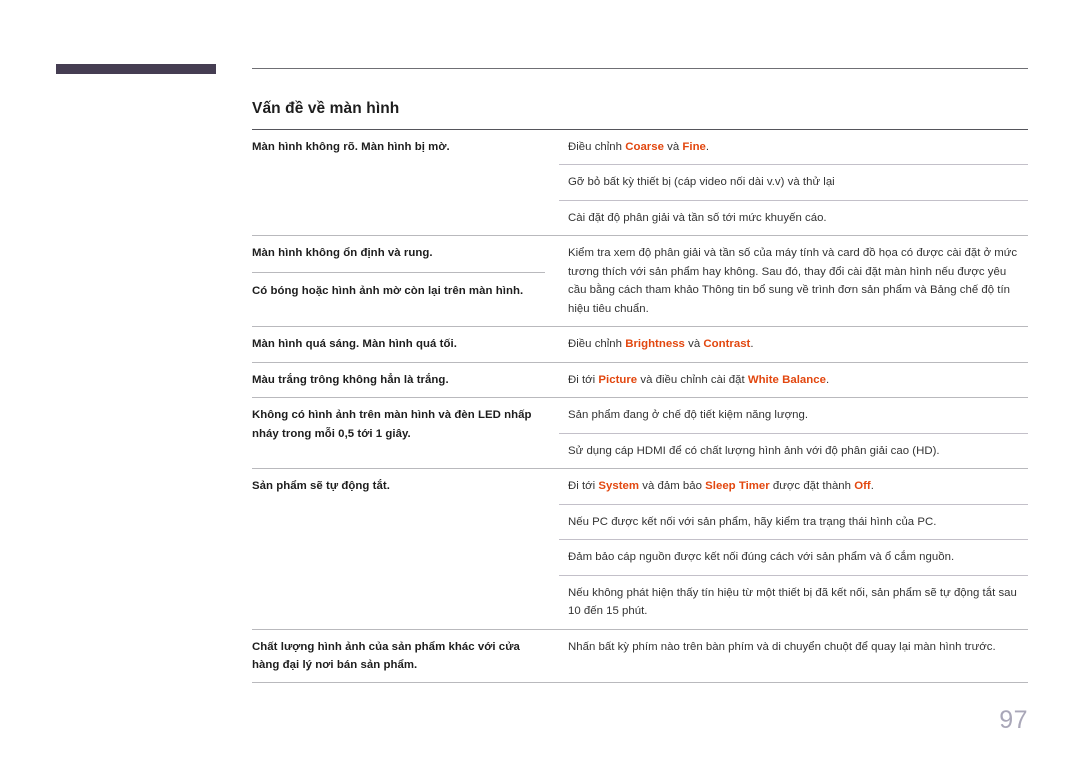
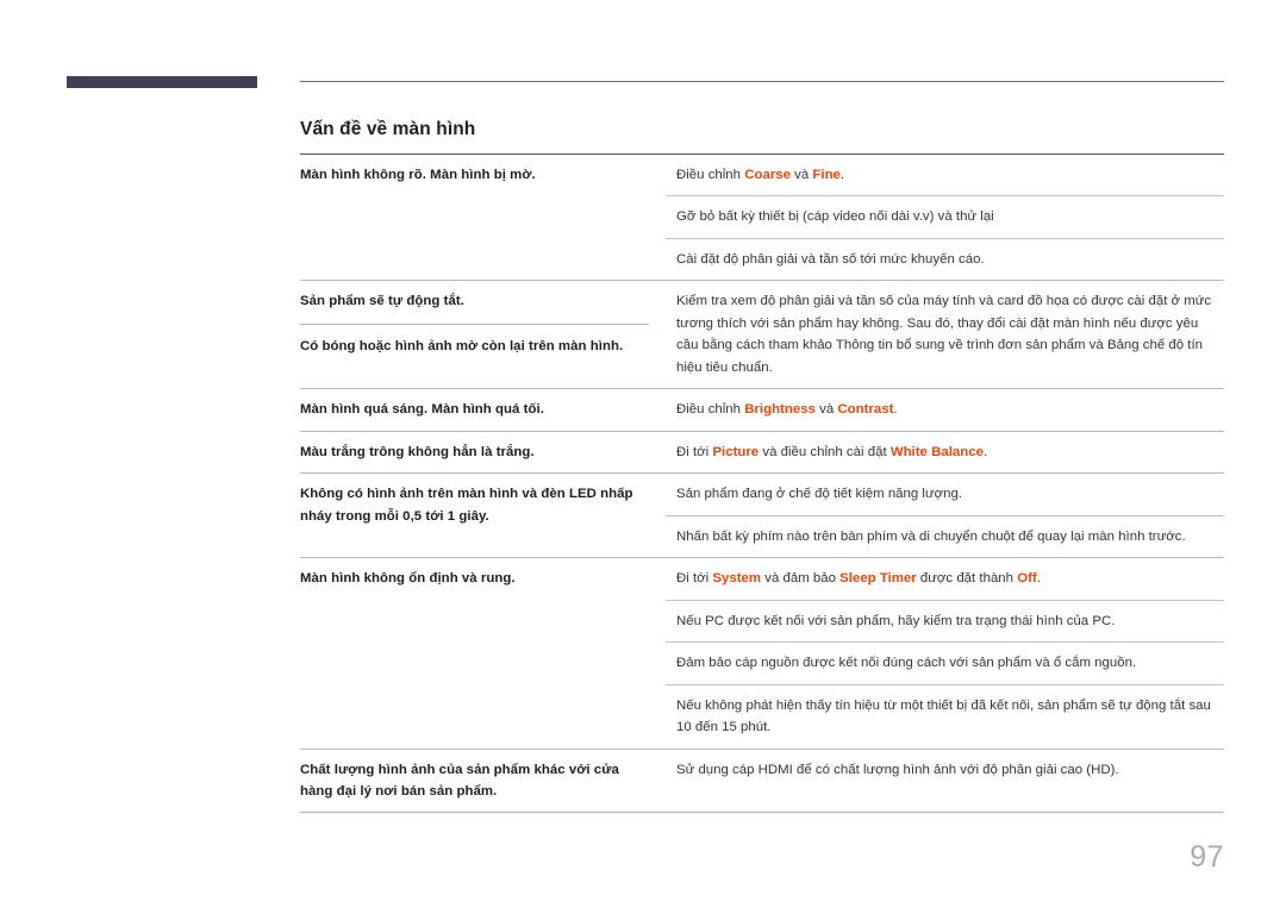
  Vấn đề về màn hình
  Màn hình không rõ. Màn hình bị mờ.	Điều chỉnh Coarse và Fine.
  Gỡ bỏ bất kỳ thiết bị (cáp video nối dài v.v) và thử lại
  Cài đặt độ phân giải và tần số tới mức khuyến cáo.
- Màn hình không ổn định và rung.Có bóng hoặc hình ảnh mờ còn lại trên màn hình.	Kiểm tra xem độ phân giải và tần số của máy tính và card đồ họa có được cài đặt ở mức tương thích với sản phẩm hay không. Sau đó, thay đổi cài đặt màn hình nếu được yêu cầu bằng cách tham khảo Thông tin bổ sung về trình đơn sản phẩm và Bảng chế độ tín hiệu tiêu chuẩn.
+ Sản phẩm sẽ tự động tắt.Có bóng hoặc hình ảnh mờ còn lại trên màn hình.	Kiểm tra xem độ phân giải và tần số của máy tính và card đồ họa có được cài đặt ở mức tương thích với sản phẩm hay không. Sau đó, thay đổi cài đặt màn hình nếu được yêu cầu bằng cách tham khảo Thông tin bổ sung về trình đơn sản phẩm và Bảng chế độ tín hiệu tiêu chuẩn.
  Màn hình quá sáng. Màn hình quá tối.	Điều chỉnh Brightness và Contrast.
  Màu trắng trông không hẳn là trắng.	Đi tới Picture và điều chỉnh cài đặt White Balance.
  Không có hình ảnh trên màn hình và đèn LED nhấp nháy trong mỗi 0,5 tới 1 giây.	Sản phẩm đang ở chế độ tiết kiệm năng lượng.
- Sử dụng cáp HDMI để có chất lượng hình ảnh với độ phân giải cao (HD).
+ Nhấn bất kỳ phím nào trên bàn phím và di chuyển chuột để quay lại màn hình trước.
- Sản phẩm sẽ tự động tắt.	Đi tới System và đảm bảo Sleep Timer được đặt thành Off.
+ Màn hình không ổn định và rung.	Đi tới System và đảm bảo Sleep Timer được đặt thành Off.
  Nếu PC được kết nối với sản phẩm, hãy kiểm tra trạng thái hình của PC.
  Đảm bảo cáp nguồn được kết nối đúng cách với sản phẩm và ổ cắm nguồn.
  Nếu không phát hiện thấy tín hiệu từ một thiết bị đã kết nối, sản phẩm sẽ tự động tắt sau 10 đến 15 phút.
- Chất lượng hình ảnh của sản phẩm khác với cửa hàng đại lý nơi bán sản phẩm.	Nhấn bất kỳ phím nào trên bàn phím và di chuyển chuột để quay lại màn hình trước.
+ Chất lượng hình ảnh của sản phẩm khác với cửa hàng đại lý nơi bán sản phẩm.	Sử dụng cáp HDMI để có chất lượng hình ảnh với độ phân giải cao (HD).
  97
